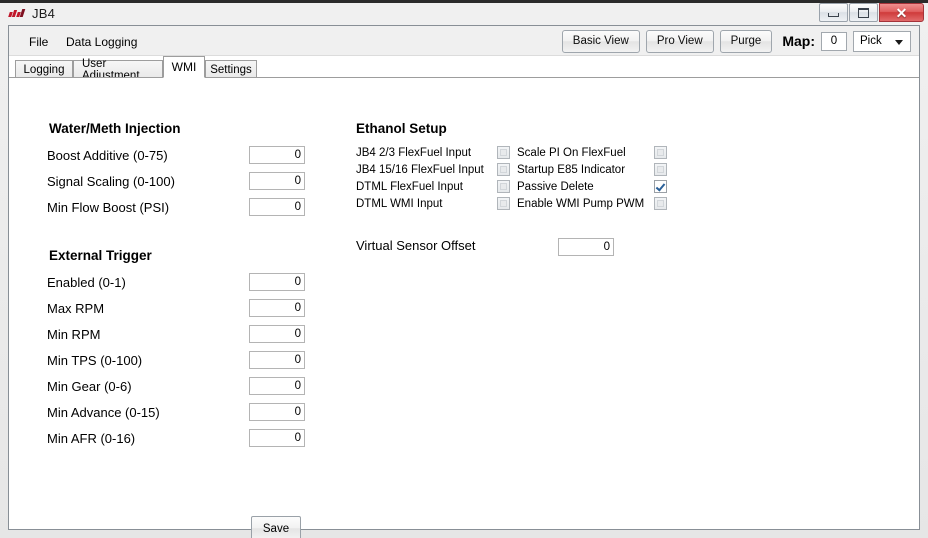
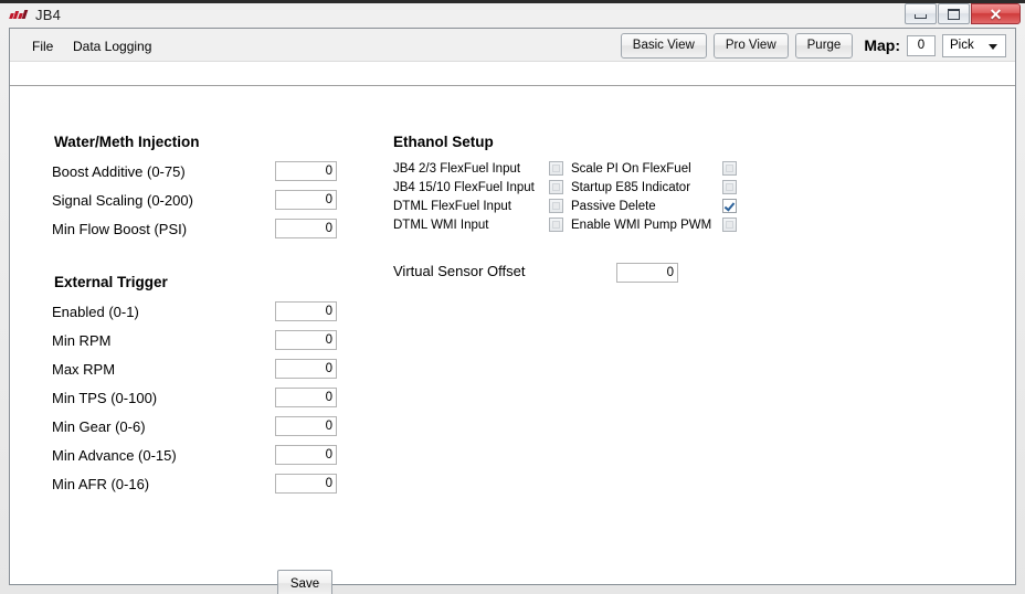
  JB4
  ✕
  File
  Data Logging
  Basic View
  Pro View
  Purge
  Map:
  0
  Pick
- Logging
- User Adjustment
- WMI
- Settings
  Water/Meth Injection
  Boost Additive (0-75)
  0
- Signal Scaling (0-100)
+ Signal Scaling (0-200)
  0
  Min Flow Boost (PSI)
  0
  External Trigger
  Enabled (0-1)
  0
- Max RPM
+ Min RPM
  0
- Min RPM
+ Max RPM
  0
  Min TPS (0-100)
  0
  Min Gear (0-6)
  0
  Min Advance (0-15)
  0
  Min AFR (0-16)
  0
  Ethanol Setup
  JB4 2/3 FlexFuel Input
- JB4 15/16 FlexFuel Input
+ JB4 15/10 FlexFuel Input
  DTML FlexFuel Input
  DTML WMI Input
  Scale PI On FlexFuel
  Startup E85 Indicator
  Passive Delete
  Enable WMI Pump PWM
  Virtual Sensor Offset
  0
  Save
